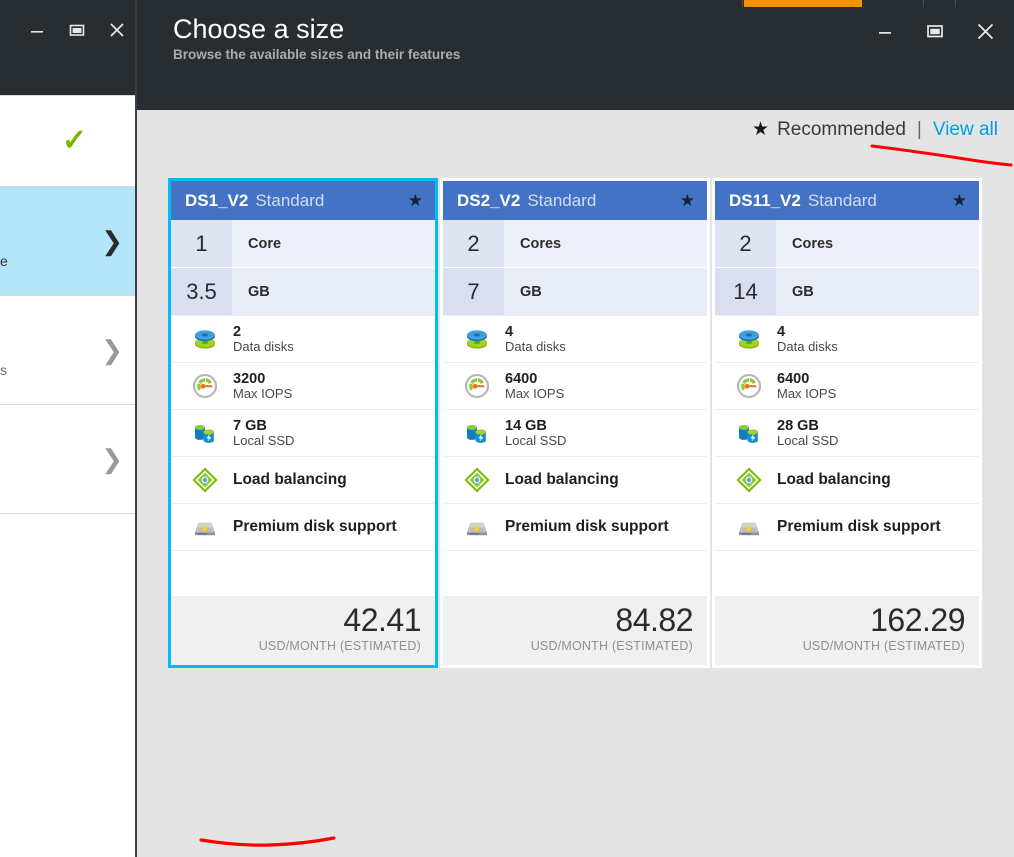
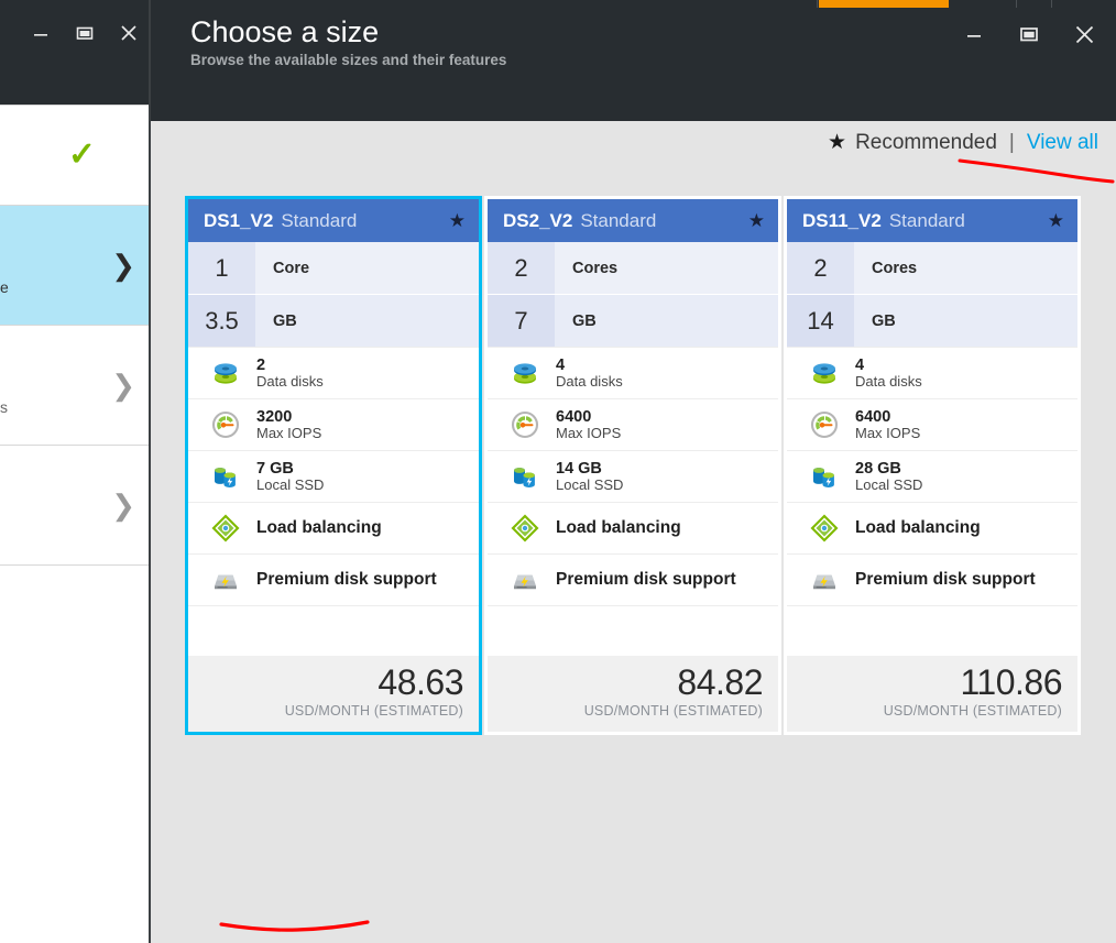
  ✓
  e
  ❯
  s
  ❯
  ❯
  Choose a size
  Browse the available sizes and their features
  ★
  Recommended
  |
  View all
  DS1_V2
  Standard
  ★
  1
  Core
  3.5
  GB
  2
  Data disks
  3200
  Max IOPS
  7 GB
  Local SSD
  Load balancing
  Premium disk support
- 42.41
+ 48.63
  USD/MONTH (ESTIMATED)
  DS2_V2
  Standard
  ★
  2
  Cores
  7
  GB
  4
  Data disks
  6400
  Max IOPS
  14 GB
  Local SSD
  Load balancing
  Premium disk support
  84.82
  USD/MONTH (ESTIMATED)
  DS11_V2
  Standard
  ★
  2
  Cores
  14
  GB
  4
  Data disks
  6400
  Max IOPS
  28 GB
  Local SSD
  Load balancing
  Premium disk support
- 162.29
+ 110.86
  USD/MONTH (ESTIMATED)
